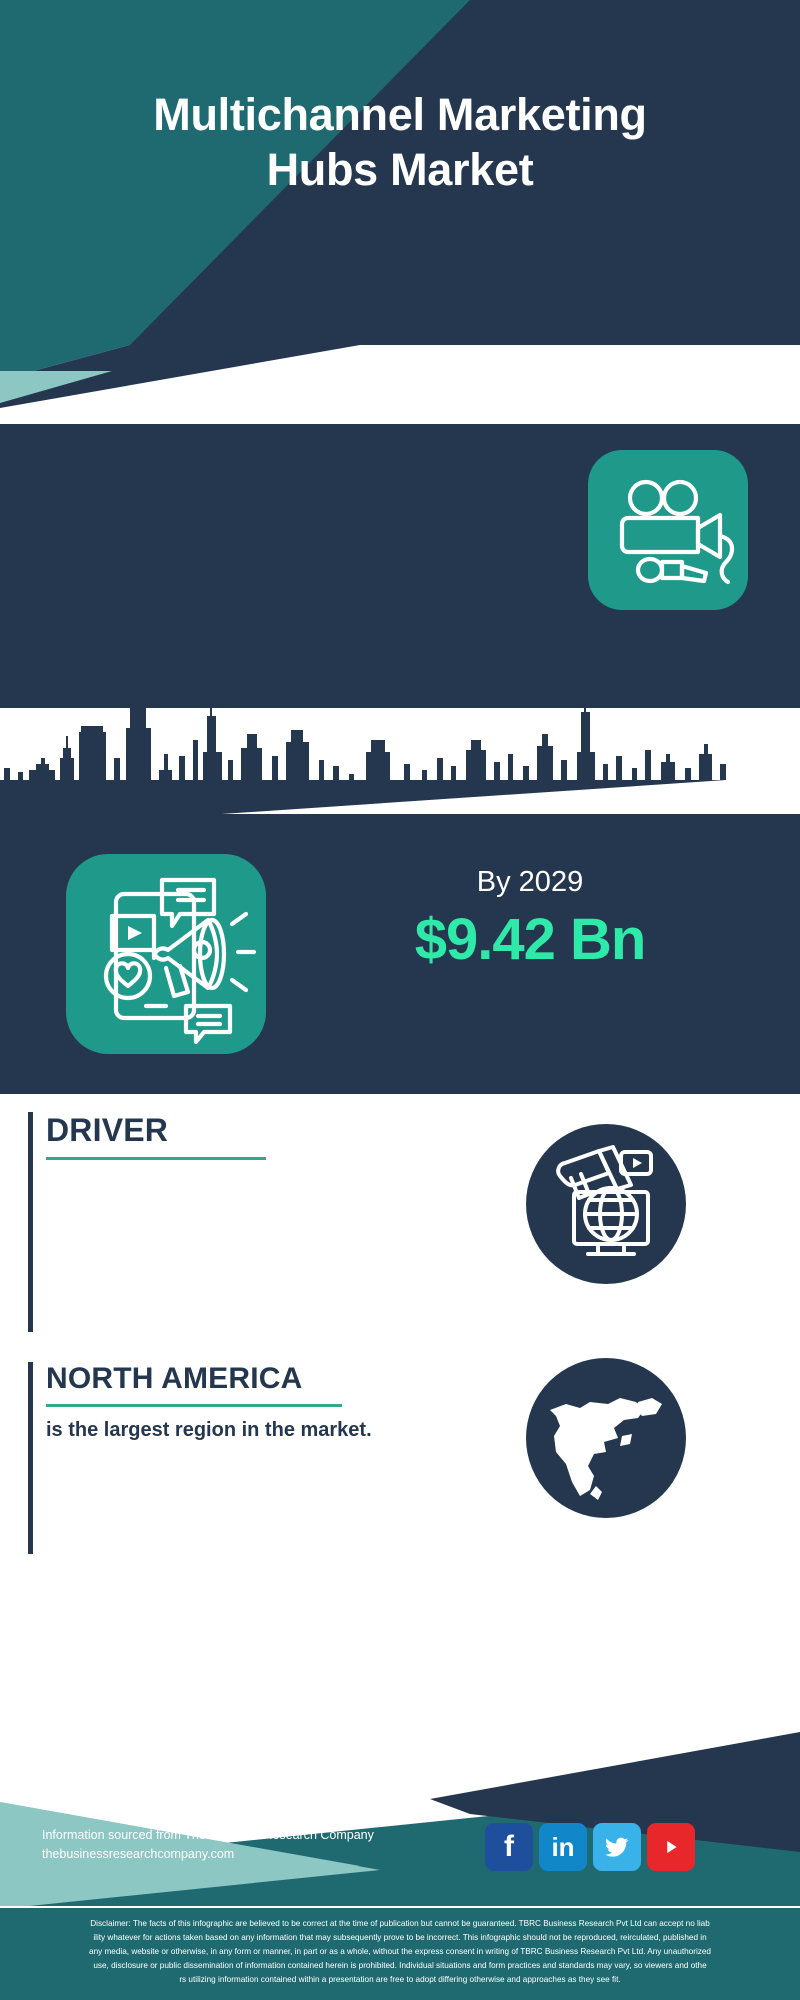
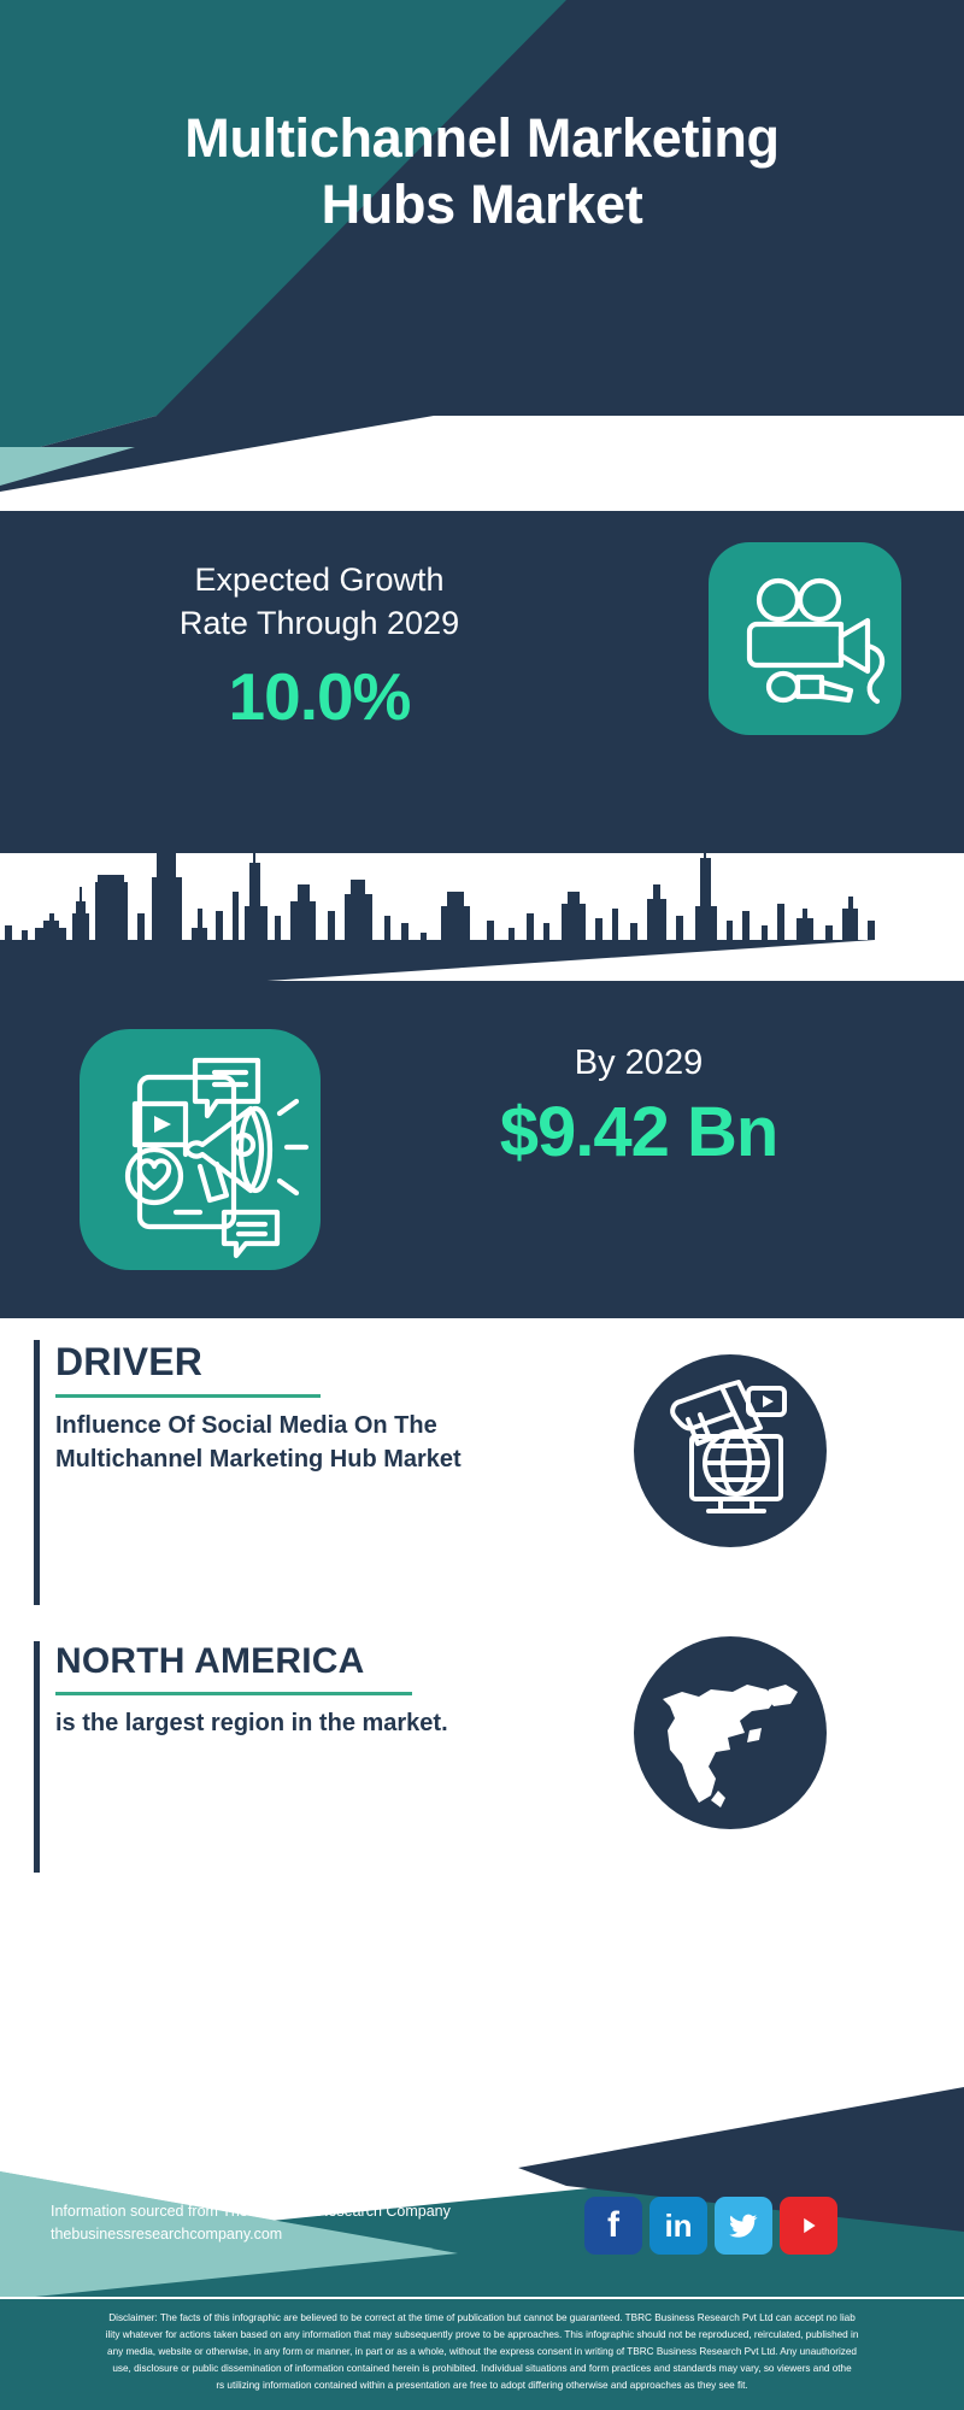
  Multichannel Marketing
  Hubs Market
+ Expected Growth
+ Rate Through 2029
+ 10.0%
  By 2029
  $9.42 Bn
  DRIVER
+ Influence Of Social Media On The Multichannel Marketing Hub Market
  NORTH AMERICA
  is the largest region in the market.
  Information sourced from The Business Research Company
  thebusinessresearchcompany.com
  f
  in
  Disclaimer: The facts of this infographic are believed to be correct at the time of publication but cannot be guaranteed. TBRC Business Research Pvt Ltd can accept no liab
- ility whatever for actions taken based on any information that may subsequently prove to be incorrect. This infographic should not be reproduced, reirculated, published in
+ ility whatever for actions taken based on any information that may subsequently prove to be approaches. This infographic should not be reproduced, reirculated, published in
  any media, website or otherwise, in any form or manner, in part or as a whole, without the express consent in writing of TBRC Business Research Pvt Ltd. Any unauthorized
  use, disclosure or public dissemination of information contained herein is prohibited. Individual situations and form practices and standards may vary, so viewers and othe
  rs utilizing information contained within a presentation are free to adopt differing otherwise and approaches as they see fit.
